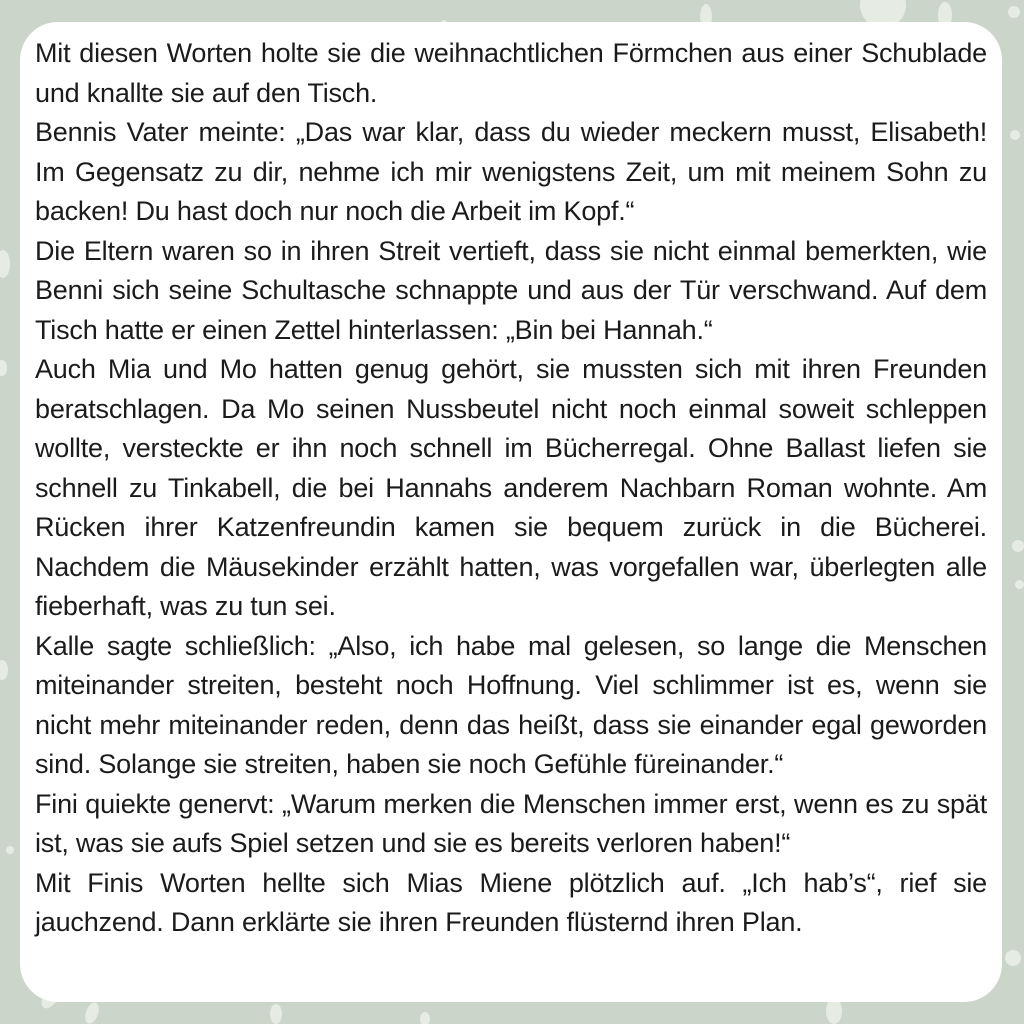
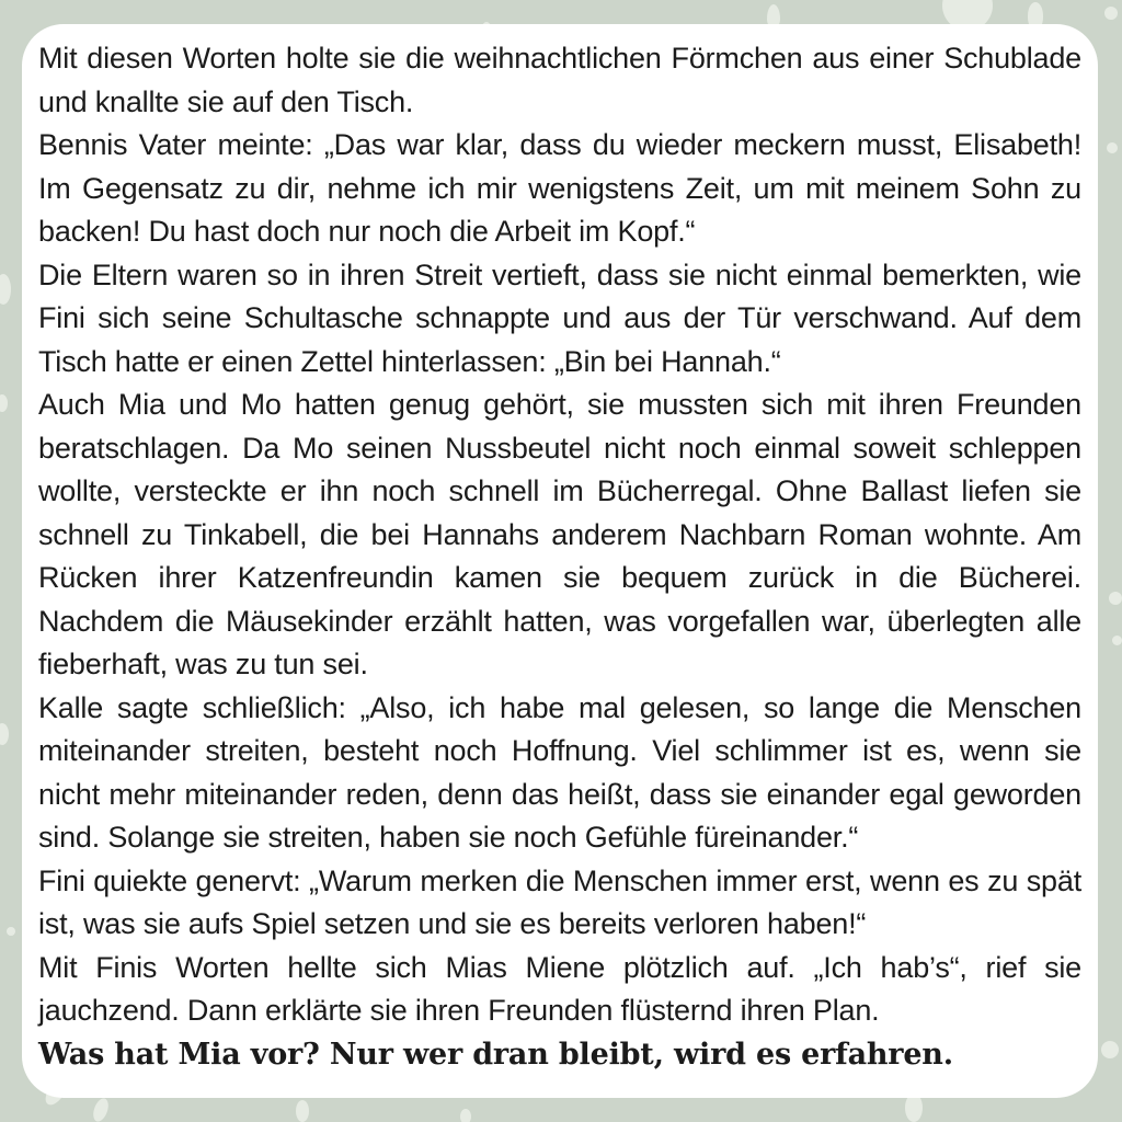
  Mit diesen Worten holte sie die weihnachtlichen Förmchen aus einer Schublade und knallte sie auf den Tisch.
  Bennis Vater meinte: „Das war klar, dass du wieder meckern musst, Elisabeth! Im Gegensatz zu dir, nehme ich mir wenigstens Zeit, um mit meinem Sohn zu backen! Du hast doch nur noch die Arbeit im Kopf.“
- Die Eltern waren so in ihren Streit vertieft, dass sie nicht einmal bemerkten, wie Benni sich seine Schultasche schnappte und aus der Tür verschwand. Auf dem Tisch hatte er einen Zettel hinterlassen: „Bin bei Hannah.“
+ Die Eltern waren so in ihren Streit vertieft, dass sie nicht einmal bemerkten, wie Fini sich seine Schultasche schnappte und aus der Tür verschwand. Auf dem Tisch hatte er einen Zettel hinterlassen: „Bin bei Hannah.“
  Auch Mia und Mo hatten genug gehört, sie mussten sich mit ihren Freunden beratschlagen. Da Mo seinen Nussbeutel nicht noch einmal soweit schleppen wollte, versteckte er ihn noch schnell im Bücherregal. Ohne Ballast liefen sie schnell zu Tinkabell, die bei Hannahs anderem Nachbarn Roman wohnte. Am Rücken ihrer Katzenfreundin kamen sie bequem zurück in die Bücherei. Nachdem die Mäusekinder erzählt hatten, was vorgefallen war, überlegten alle fieberhaft, was zu tun sei.
  Kalle sagte schließlich: „Also, ich habe mal gelesen, so lange die Menschen miteinander streiten, besteht noch Hoffnung. Viel schlimmer ist es, wenn sie nicht mehr miteinander reden, denn das heißt, dass sie einander egal geworden sind. Solange sie streiten, haben sie noch Gefühle füreinander.“
  Fini quiekte genervt: „Warum merken die Menschen immer erst, wenn es zu spät ist, was sie aufs Spiel setzen und sie es bereits verloren haben!“
  Mit Finis Worten hellte sich Mias Miene plötzlich auf. „Ich hab’s“, rief sie jauchzend. Dann erklärte sie ihren Freunden flüsternd ihren Plan.
+ Was hat Mia vor? Nur wer dran bleibt, wird es erfahren.
